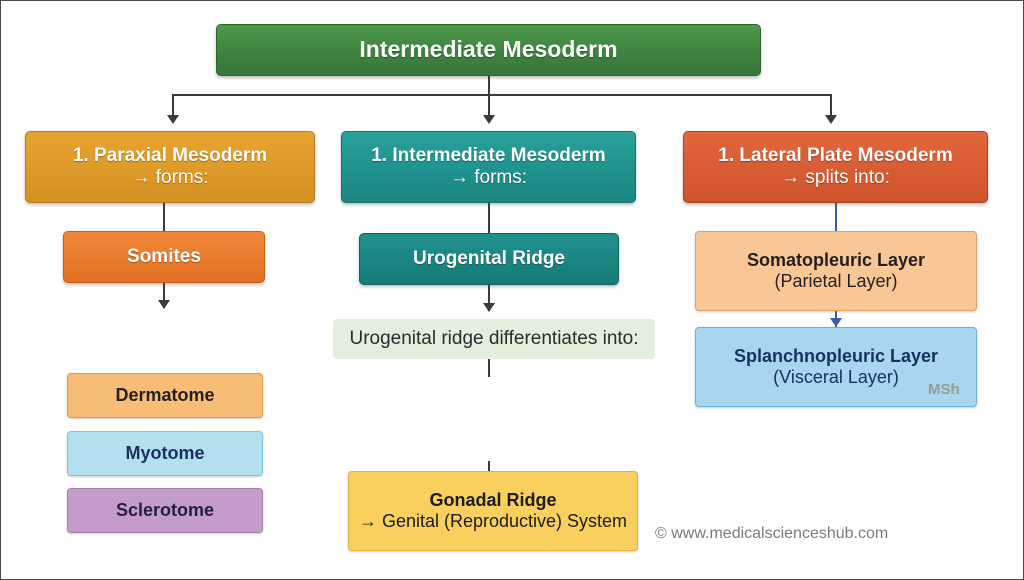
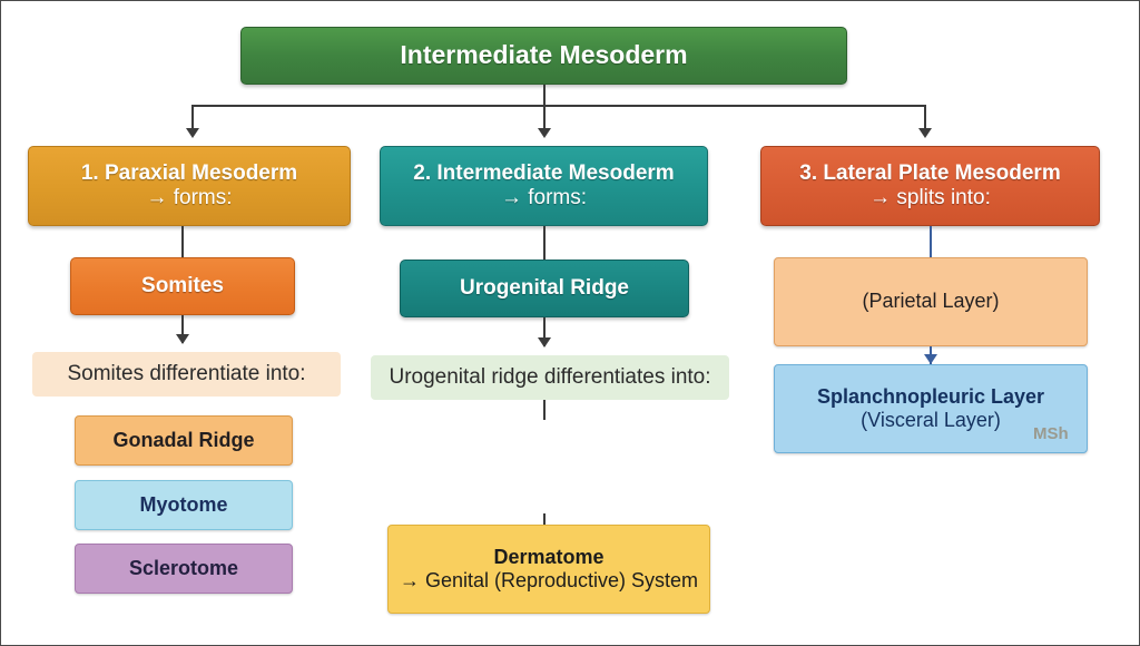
  Intermediate Mesoderm
  1. Paraxial Mesoderm
  → forms:
  Somites
+ Somites differentiate into:
- Dermatome
+ Gonadal Ridge
  Myotome
  Sclerotome
- 1. Intermediate Mesoderm
+ 2. Intermediate Mesoderm
  → forms:
  Urogenital Ridge
  Urogenital ridge differentiates into:
- Gonadal Ridge
+ Dermatome
  → Genital (Reproductive) System
- 1. Lateral Plate Mesoderm
+ 3. Lateral Plate Mesoderm
  → splits into:
- Somatopleuric Layer
  (Parietal Layer)
  Splanchnopleuric Layer
  (Visceral Layer)
  MSh
- © www.medicalscienceshub.com
